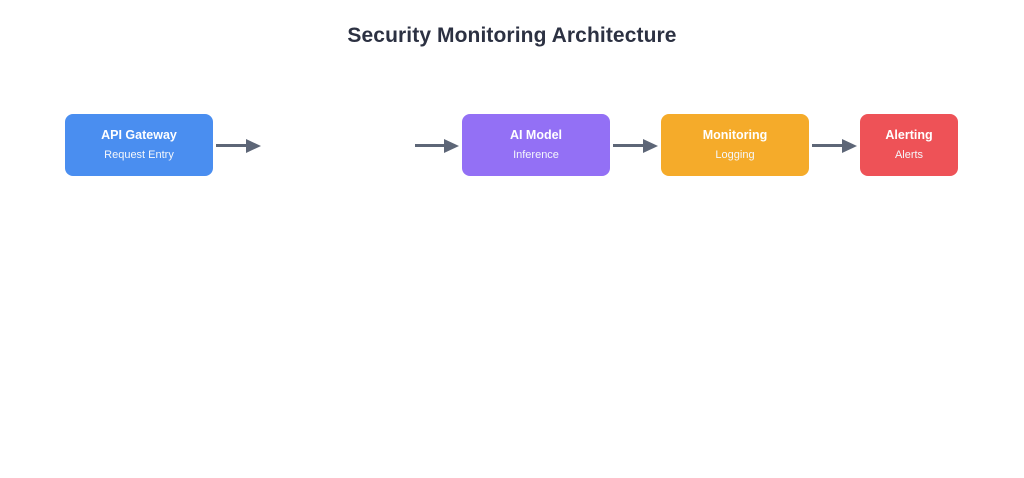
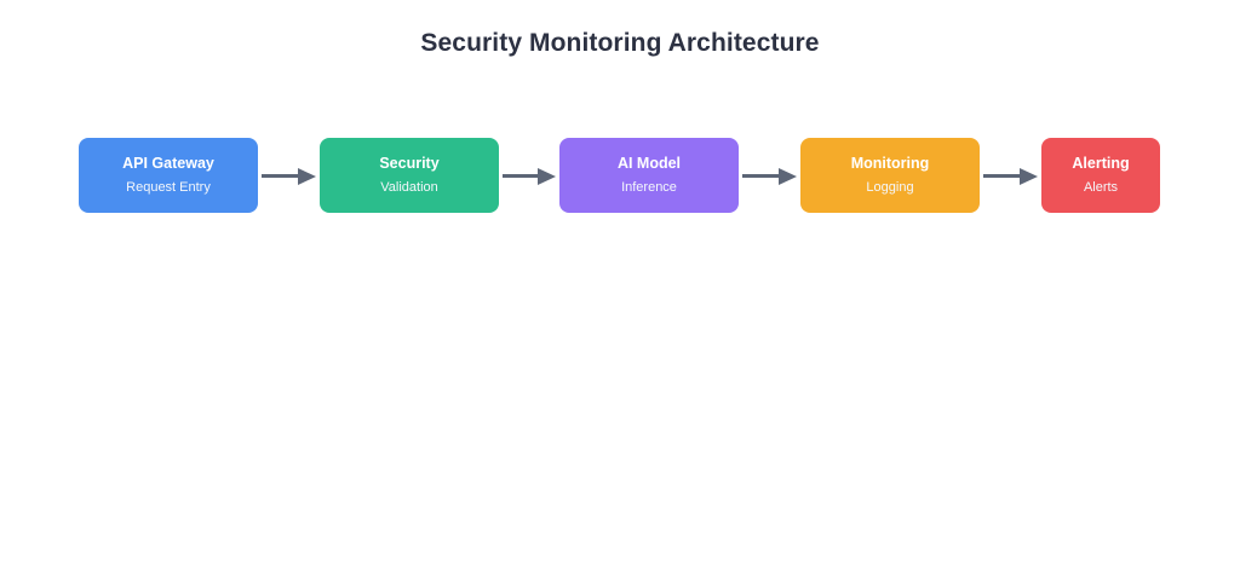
  Security Monitoring Architecture
  API Gateway
  Request Entry
+ Security
+ Validation
  AI Model
  Inference
  Monitoring
  Logging
  Alerting
  Alerts
